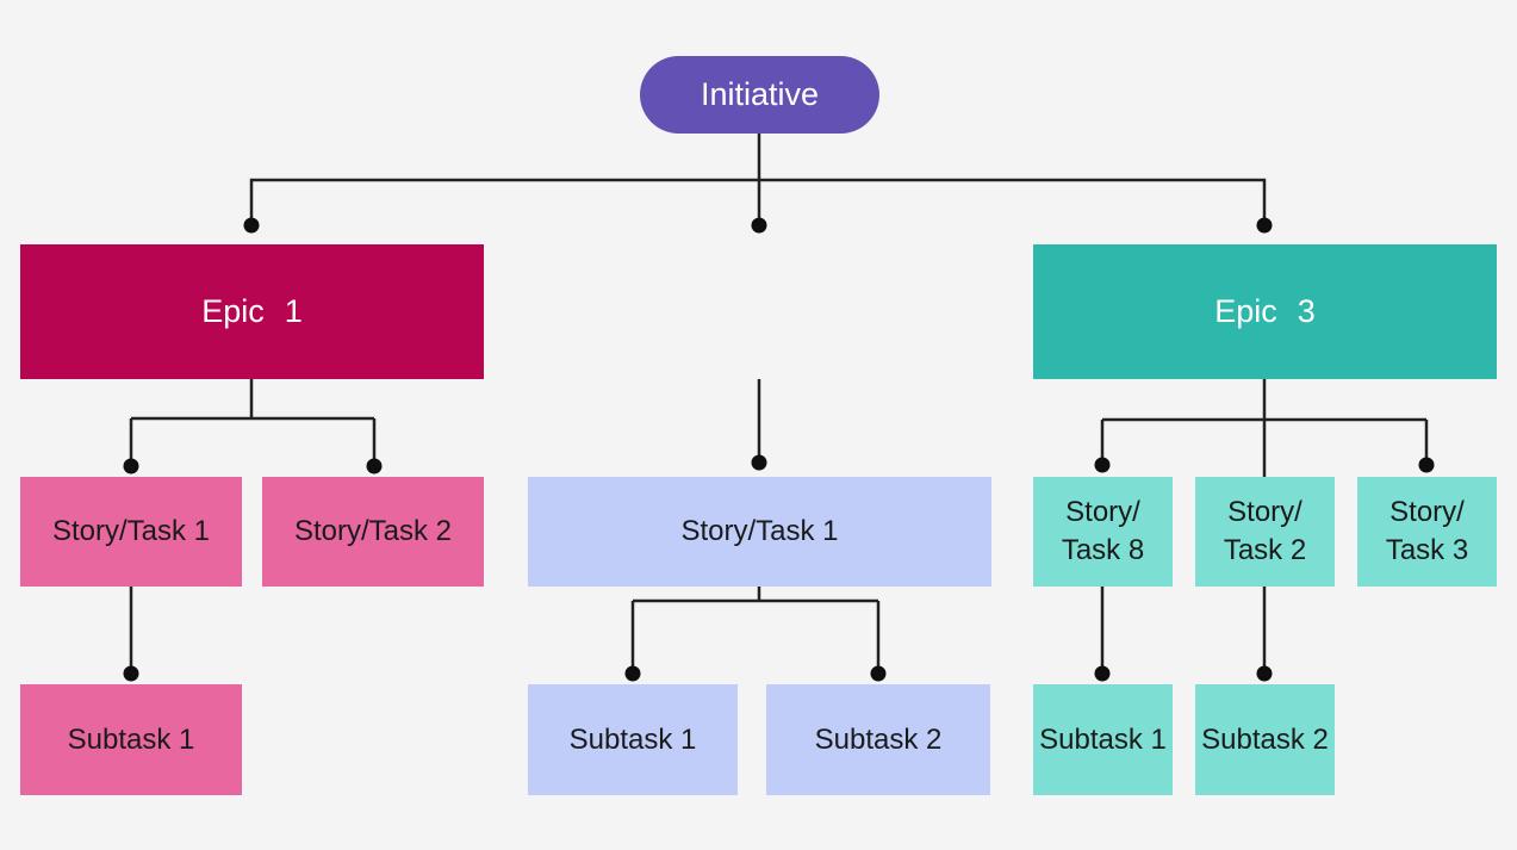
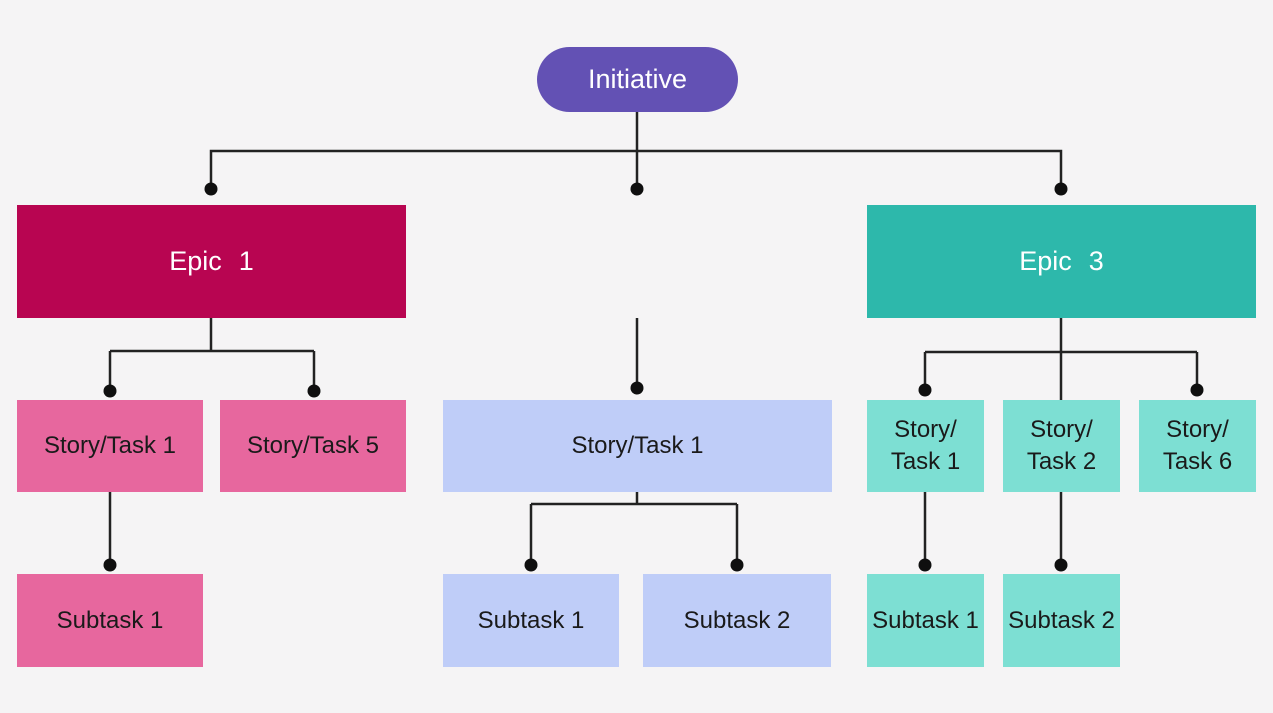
  Initiative
  Epic 1
  Epic 3
  Story/Task 1
- Story/Task 2
+ Story/Task 5
  Story/Task 1
  Story/
- Task 8
+ Task 1
  Story/
  Task 2
  Story/
- Task 3
+ Task 6
  Subtask 1
  Subtask 1
  Subtask 2
  Subtask 1
  Subtask 2
